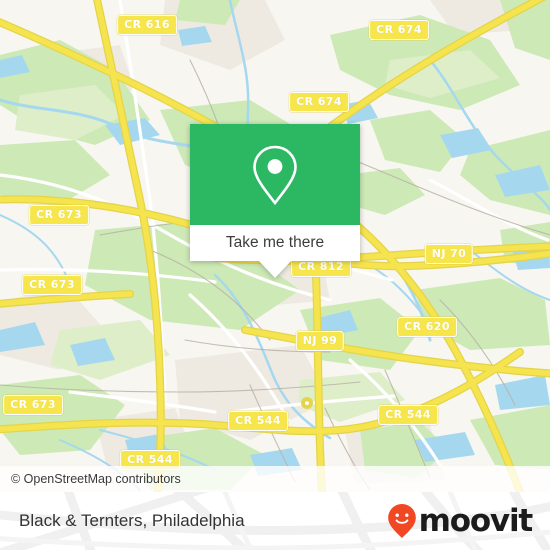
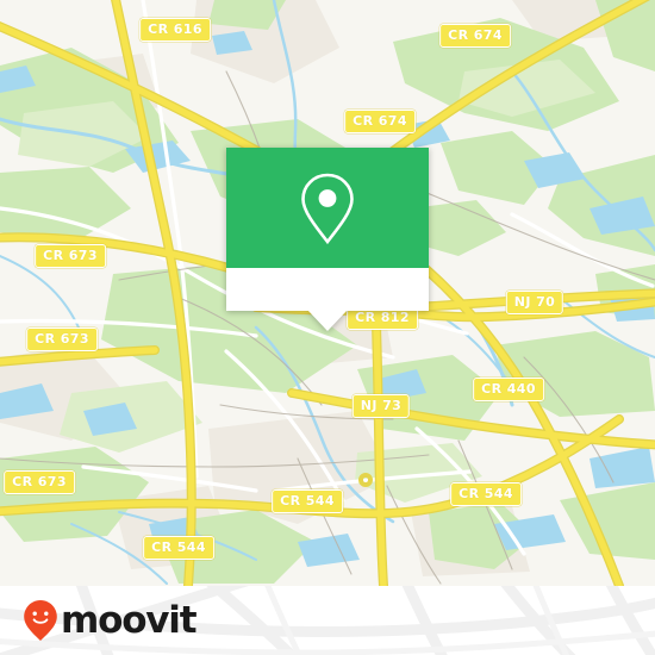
  CR 616
  CR 674
  CR 674
  CR 673
  CR 673
  NJ 70
  CR 812
- CR 620
+ CR 440
- NJ 99
+ NJ 73
  CR 673
  CR 544
  CR 544
  CR 544
- Take me there
- © OpenStreetMap contributors
- Black & Ternters, Philadelphia
  moovit
